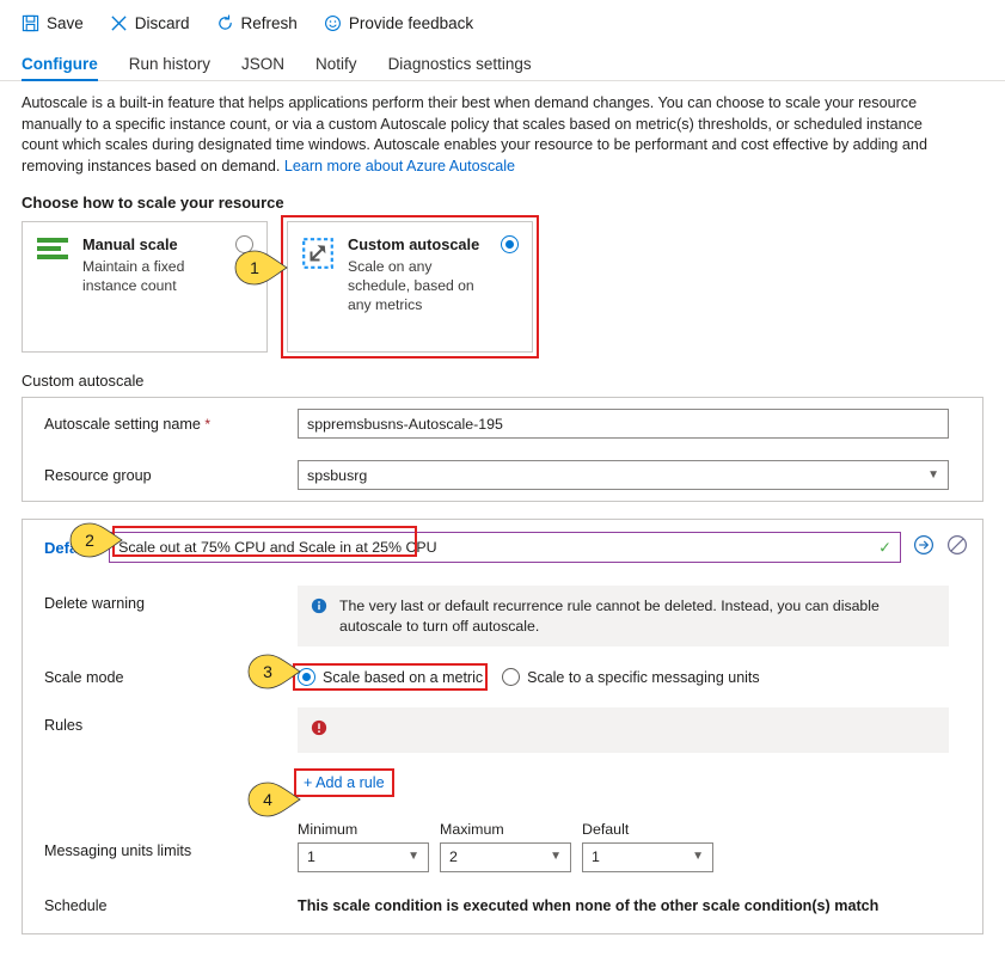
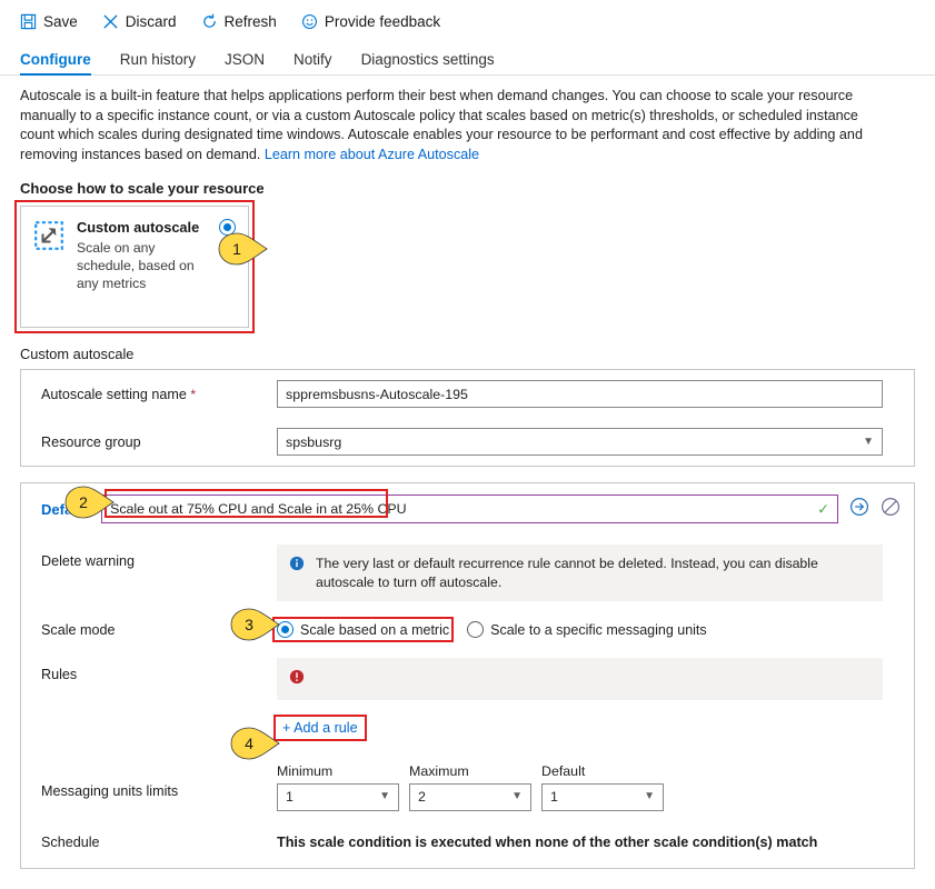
  Save
  Discard
  Refresh
  Provide feedback
  Configure
  Run history
  JSON
  Notify
  Diagnostics settings
  Autoscale is a built-in feature that helps applications perform their best when demand changes. You can choose to scale your resource manually to a specific instance count, or via a custom Autoscale policy that scales based on metric(s) thresholds, or scheduled instance count which scales during designated time windows. Autoscale enables your resource to be performant and cost effective by adding and removing instances based on demand. Learn more about Azure Autoscale
  Choose how to scale your resource
- Manual scale
- Maintain a fixed instance count
  Custom autoscale
  Scale on any schedule, based on any metrics
  Custom autoscale
  Autoscale setting name *
  sppremsbusns-Autoscale-195
  Resource group
  spsbusrg
  ▼
  Scale out at 75% CPU and Scale in at 25% CPU
  ✓
  Delete warning
  The very last or default recurrence rule cannot be deleted. Instead, you can disable autoscale to turn off autoscale.
  Scale mode
  Scale based on a metric
  Scale to a specific messaging units
  Rules
  + Add a rule
  Messaging units limits
  Minimum
  1
  ▼
  Maximum
  2
  ▼
  Default
  1
  ▼
  Schedule
  This scale condition is executed when none of the other scale condition(s) match
  1
  2
  3
  4
